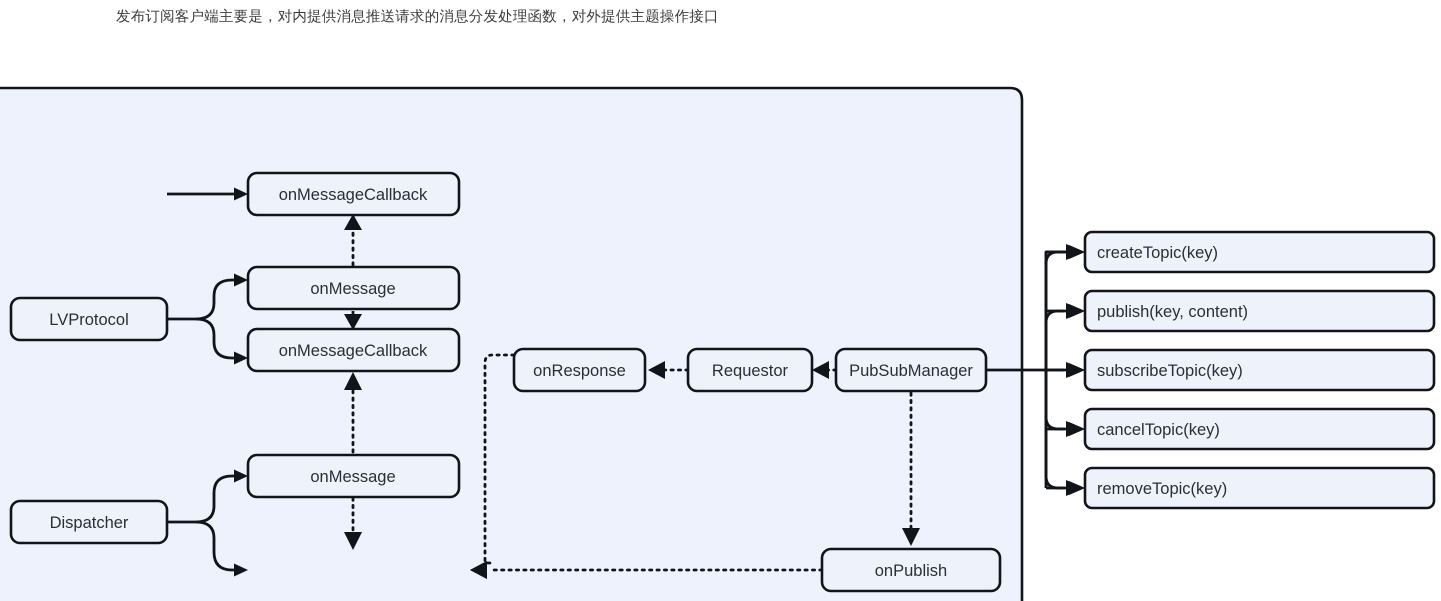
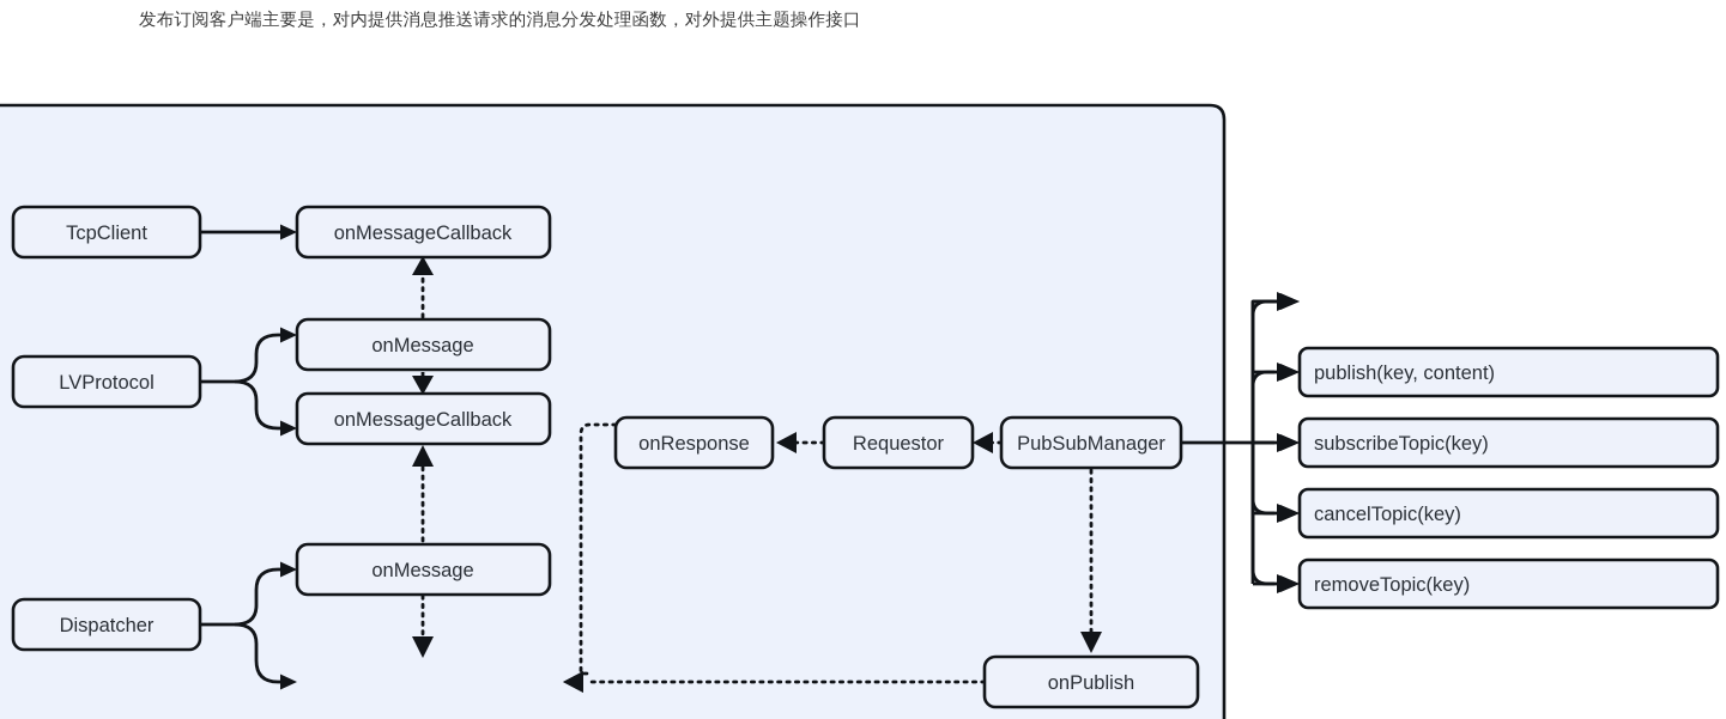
  发布订阅客户端主要是，对内提供消息推送请求的消息分发处理函数，对外提供主题操作接口
+ TcpClient
  onMessageCallback
  LVProtocol
  onMessage
  onMessageCallback
  Dispatcher
  onMessage
  onResponse
  Requestor
  PubSubManager
  onPublish
- createTopic(key)
  publish(key, content)
  subscribeTopic(key)
  cancelTopic(key)
  removeTopic(key)
